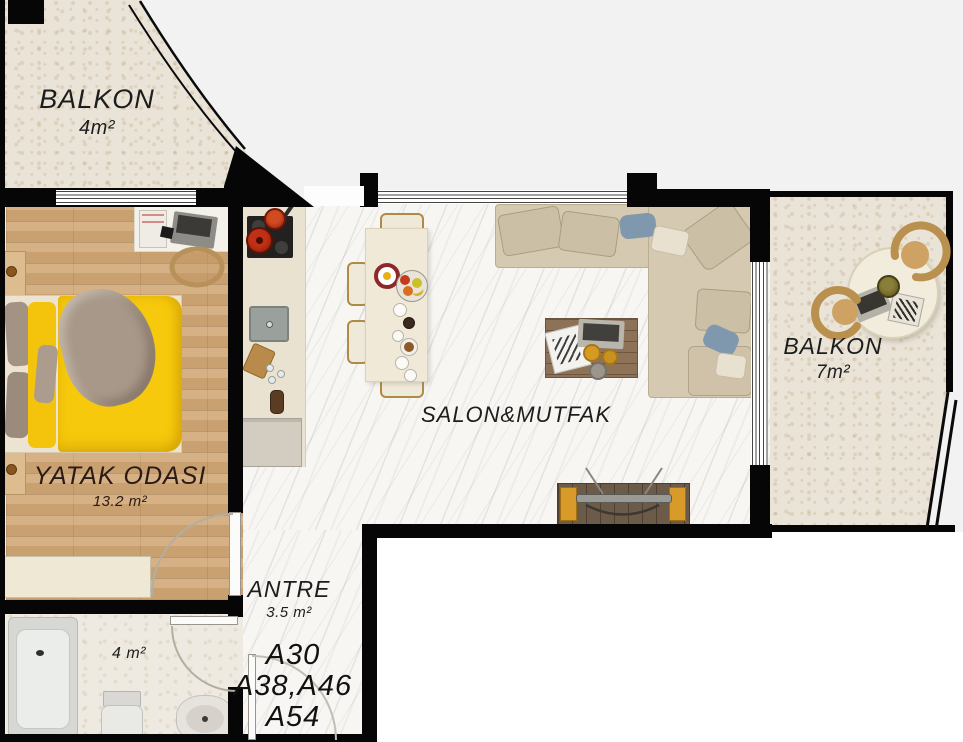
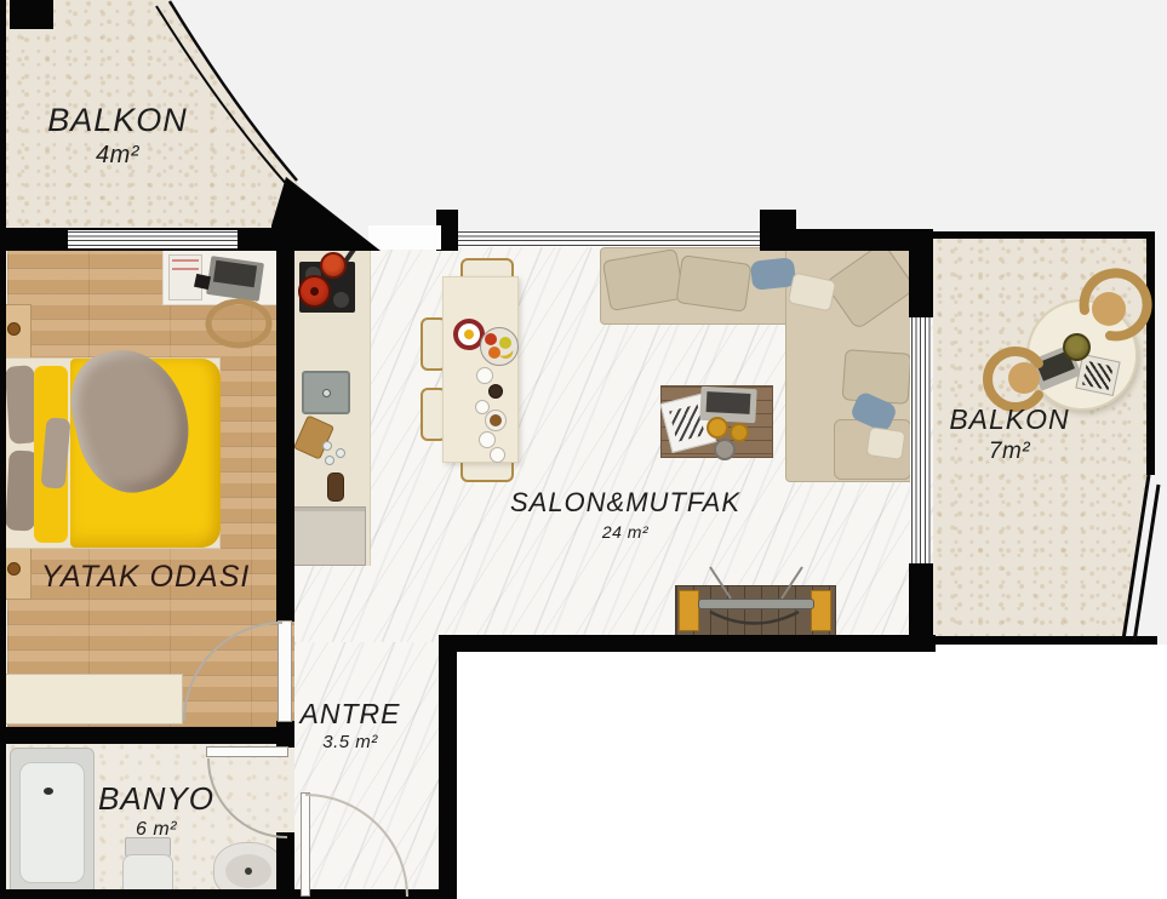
  BALKON
  4m²
  YATAK ODASI
- 13.2 m²
  SALON&MUTFAK
+ 24 m²
  BALKON
  7m²
  ANTRE
  3.5 m²
+ BANYO
- 4 m²
+ 6 m²
- A30
- A38,A46
- A54
